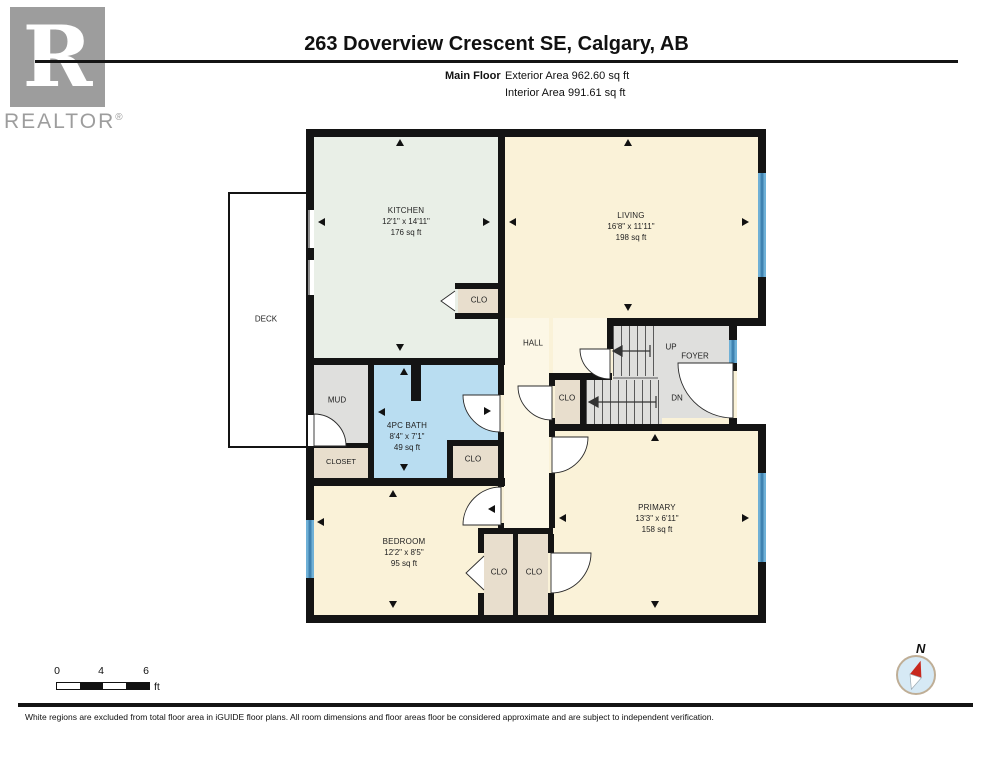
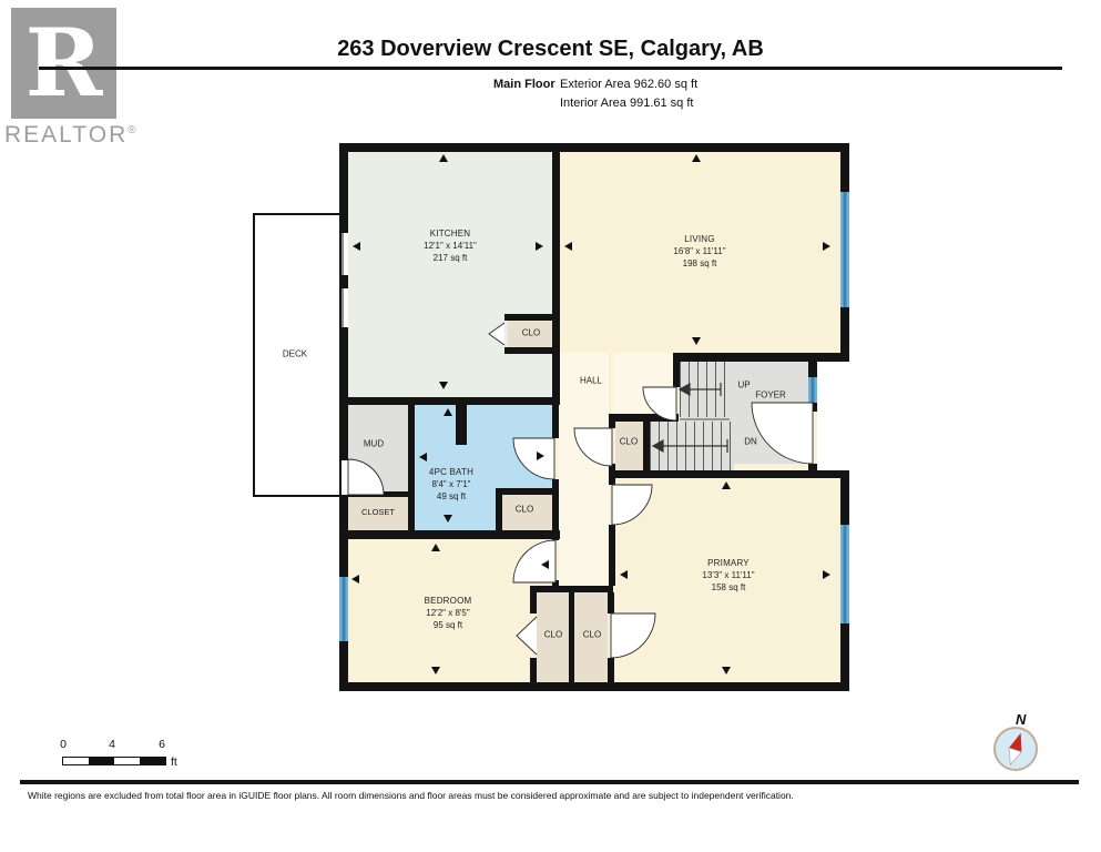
  R
  REALTOR®
  263 Doverview Crescent SE, Calgary, AB
  Main Floor
  Exterior Area 962.60 sq ft
  Interior Area 991.61 sq ft
  KITCHEN
  12'1" x 14'11"
- 176 sq ft
+ 217 sq ft
  LIVING
  16'8" x 11'11"
  198 sq ft
  4PC BATH
  8'4" x 7'1"
  49 sq ft
  BEDROOM
  12'2" x 8'5"
  95 sq ft
  PRIMARY
- 13'3" x 6'11"
+ 13'3" x 11'11"
  158 sq ft
  DECK
  HALL
  FOYER
  UP
  DN
  MUD
  CLOSET
  CLO
  CLO
  CLO
  CLO
  CLO
  0
  4
  6
  ft
  N
- White regions are excluded from total floor area in iGUIDE floor plans. All room dimensions and floor areas floor be considered approximate and are subject to independent verification.
+ White regions are excluded from total floor area in iGUIDE floor plans. All room dimensions and floor areas must be considered approximate and are subject to independent verification.
